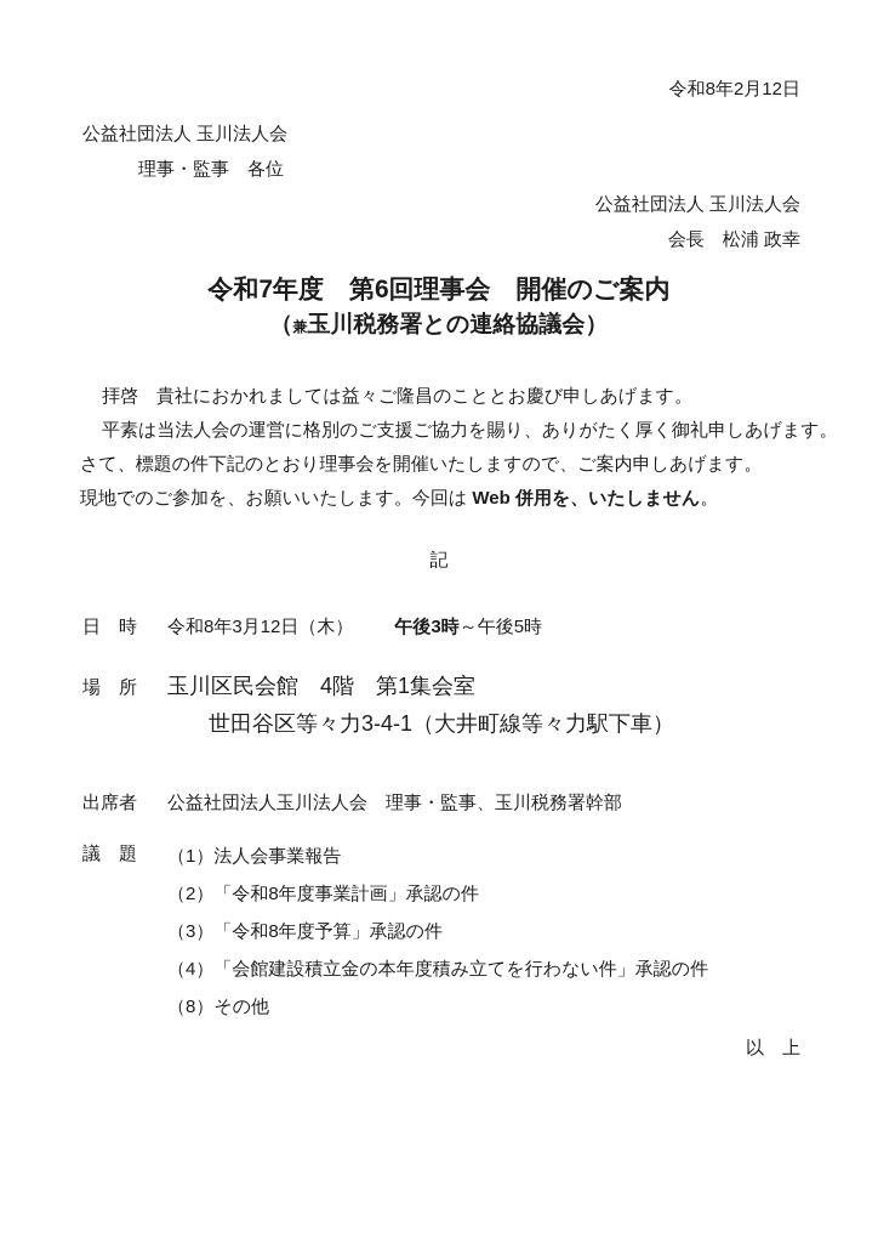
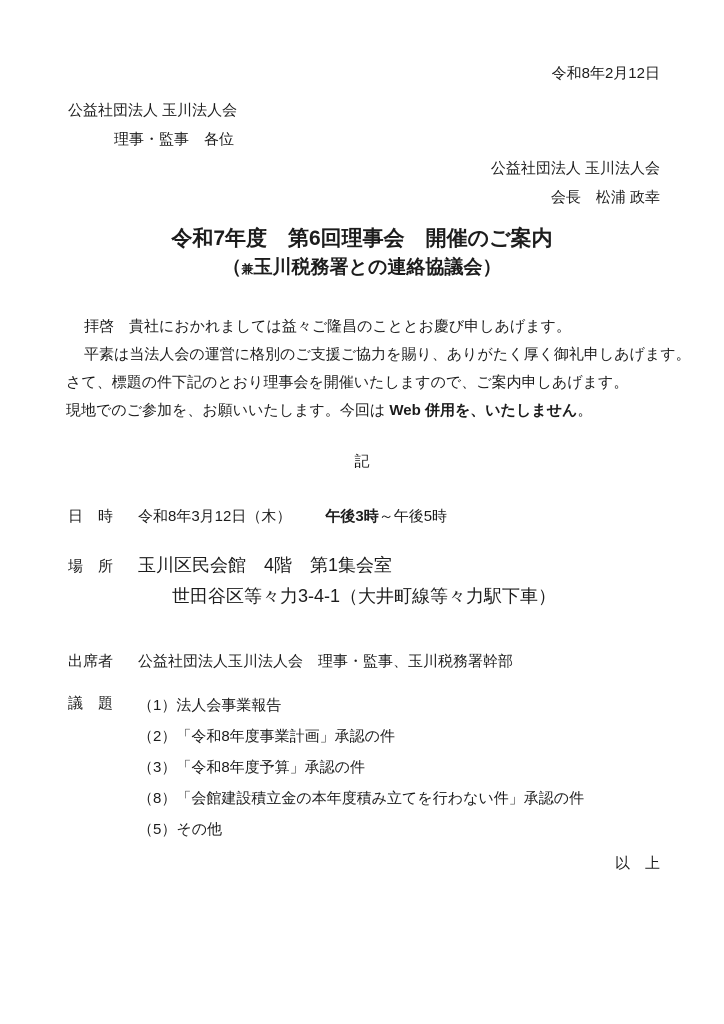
  令和8年2月12日
  公益社団法人 玉川法人会
  理事・監事 各位
  公益社団法人 玉川法人会
  会長 松浦 政幸
  令和7年度 第6回理事会 開催のご案内
  （兼玉川税務署との連絡協議会）
  拝啓 貴社におかれましては益々ご隆昌のこととお慶び申しあげます。
  平素は当法人会の運営に格別のご支援ご協力を賜り、ありがたく厚く御礼申しあげます。
  さて、標題の件下記のとおり理事会を開催いたしますので、ご案内申しあげます。
  現地でのご参加を、お願いいたします。今回は Web 併用を、いたしません。
  記
  日 時
  令和8年3月12日（木） 午後3時～午後5時
  場 所
  玉川区民会館 4階 第1集会室
  世田谷区等々力3-4-1（大井町線等々力駅下車）
  出席者
  公益社団法人玉川法人会 理事・監事、玉川税務署幹部
  議 題
  （1）法人会事業報告
  （2）「令和8年度事業計画」承認の件
  （3）「令和8年度予算」承認の件
- （4）「会館建設積立金の本年度積み立てを行わない件」承認の件
+ （8）「会館建設積立金の本年度積み立てを行わない件」承認の件
- （8）その他
+ （5）その他
  以 上
